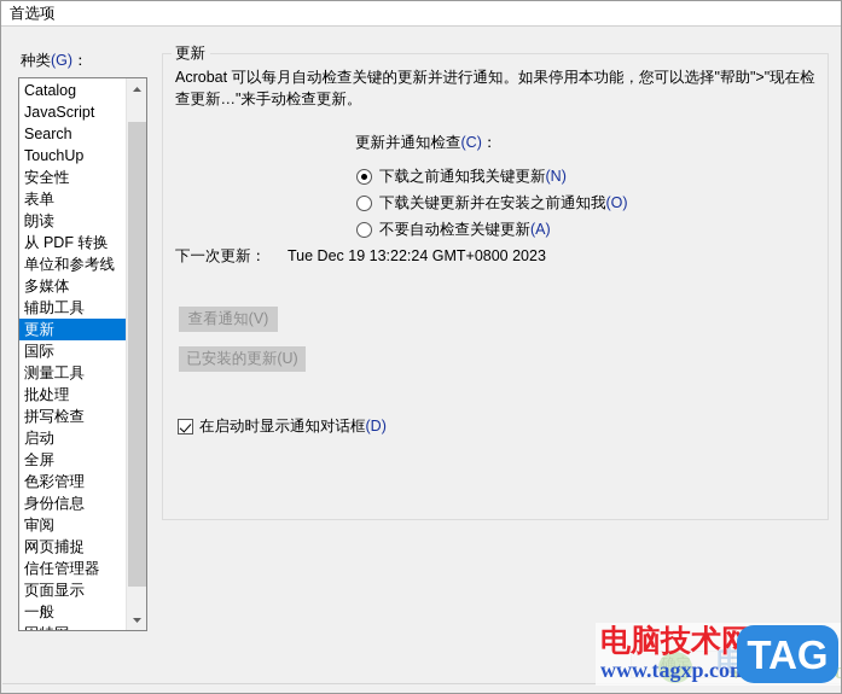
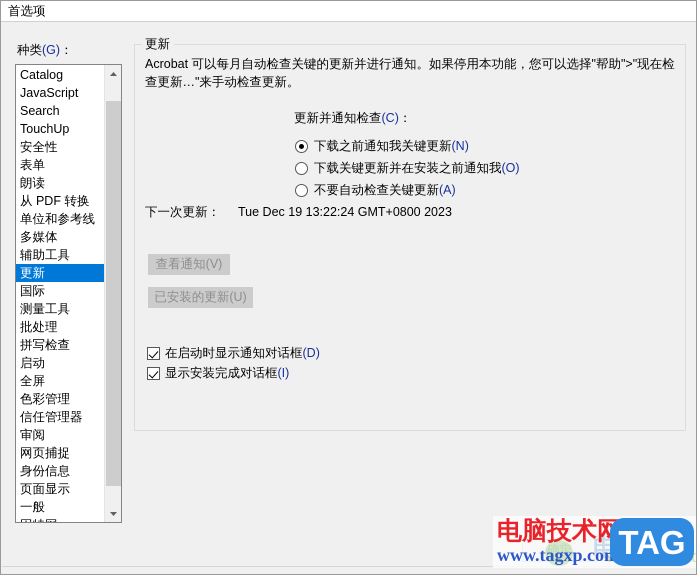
  首选项
  种类(G)：
  Catalog
  JavaScript
  Search
  TouchUp
  安全性
  表单
  朗读
  从 PDF 转换
  单位和参考线
  多媒体
  辅助工具
  更新
  国际
  测量工具
  批处理
  拼写检查
  启动
  全屏
  色彩管理
- 身份信息
+ 信任管理器
  审阅
  网页捕捉
- 信任管理器
+ 身份信息
  页面显示
  一般
  更新
  Acrobat 可以每月自动检查关键的更新并进行通知。如果停用本功能，您可以选择"帮助">"现在检查更新…"来手动检查更新。
  更新并通知检查(C)：
  下载之前通知我关键更新
  (N)
  下载关键更新并在安装之前通知我
  (O)
  不要自动检查关键更新
  (A)
  下一次更新： Tue Dec 19 13:22:24 GMT+0800 2023
  查看通知(V)
  已安装的更新(U)
  在启动时显示通知对话框
  (D)
+ 显示安装完成对话框
+ (I)
  确定
  电脑技术
  www.tagxp.co
  TAG
